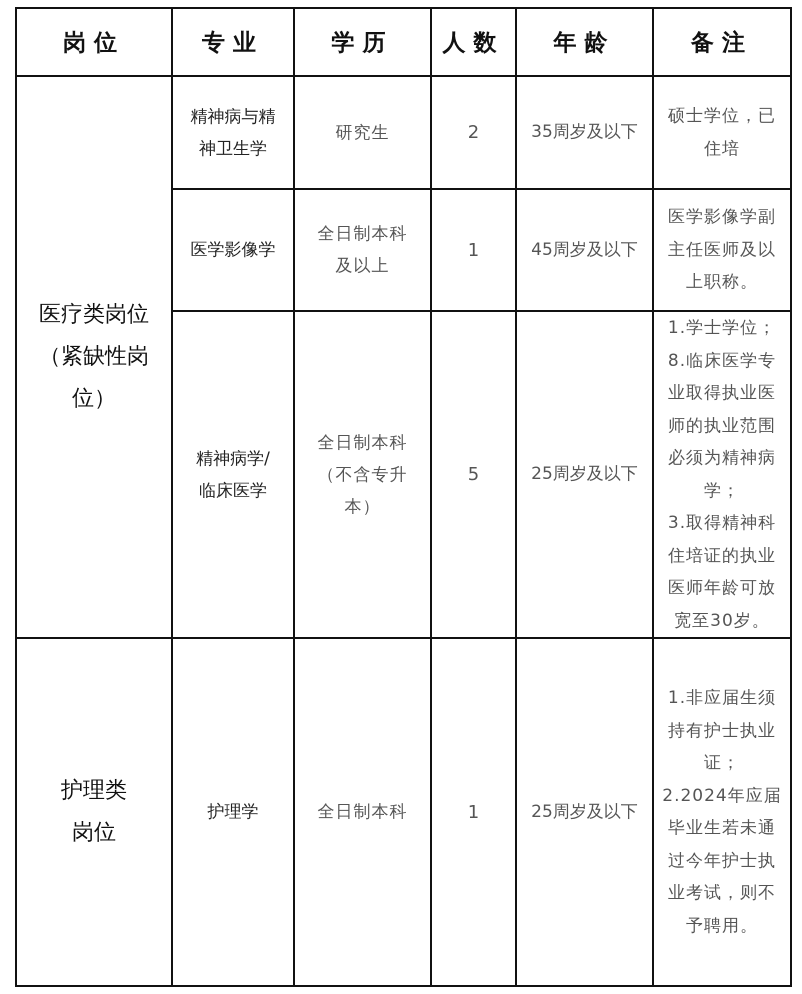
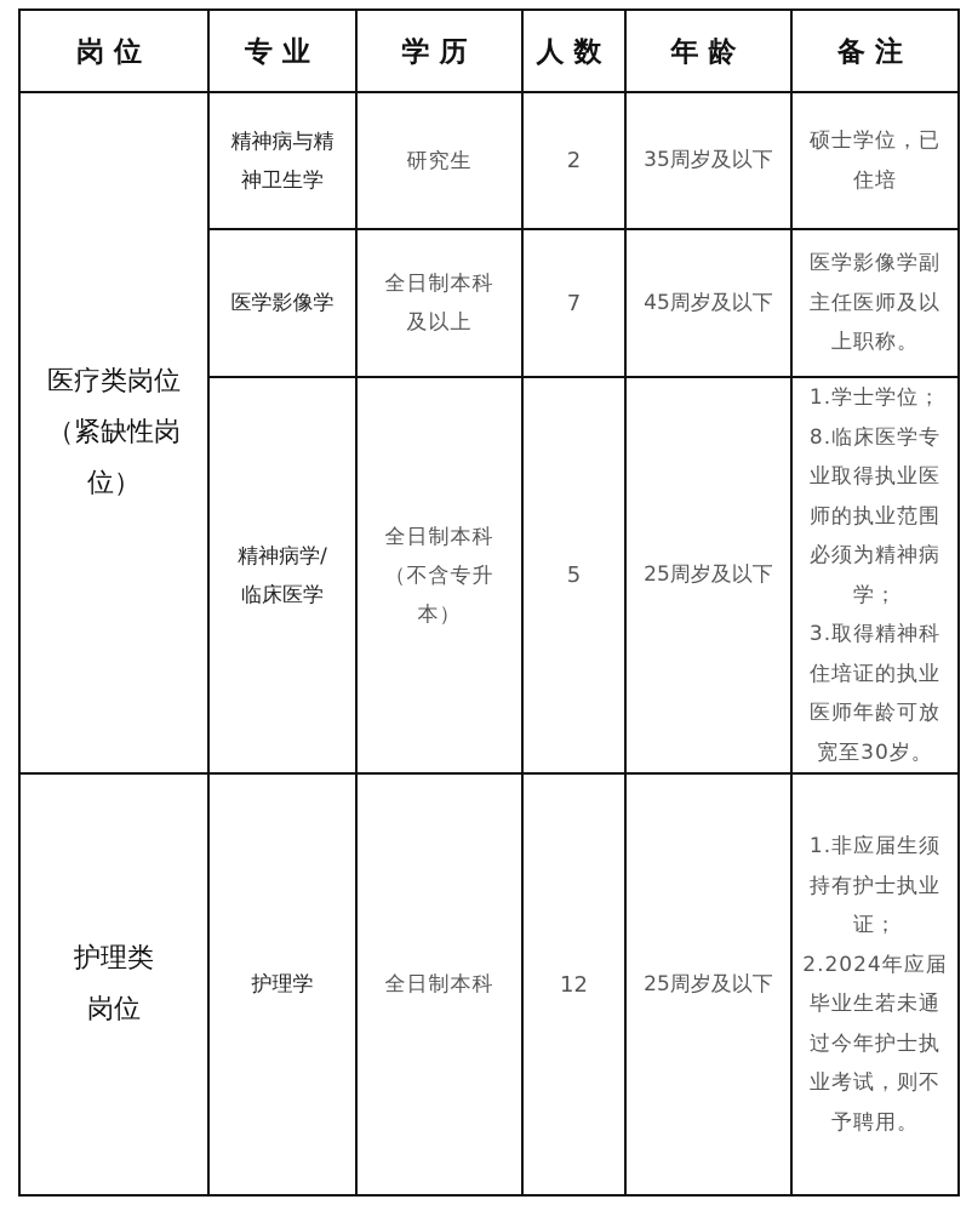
  岗位	专业	学历	人数	年龄	备注
  医疗类岗位 （紧缺性岗 位）	精神病与精 神卫生学	研究生	2	35周岁及以下	硕士学位，已 住培
- 医学影像学	全日制本科 及以上	1	45周岁及以下	医学影像学副 主任医师及以 上职称。
+ 医学影像学	全日制本科 及以上	7	45周岁及以下	医学影像学副 主任医师及以 上职称。
  精神病学/ 临床医学	全日制本科 （不含专升 本）	5	25周岁及以下	1.学士学位； 8.临床医学专 业取得执业医 师的执业范围 必须为精神病 学； 3.取得精神科 住培证的执业 医师年龄可放 宽至30岁。
- 护理类 岗位	护理学	全日制本科	1	25周岁及以下	1.非应届生须 持有护士执业 证； 2.2024年应届 毕业生若未通 过今年护士执 业考试，则不 予聘用。
+ 护理类 岗位	护理学	全日制本科	12	25周岁及以下	1.非应届生须 持有护士执业 证； 2.2024年应届 毕业生若未通 过今年护士执 业考试，则不 予聘用。
